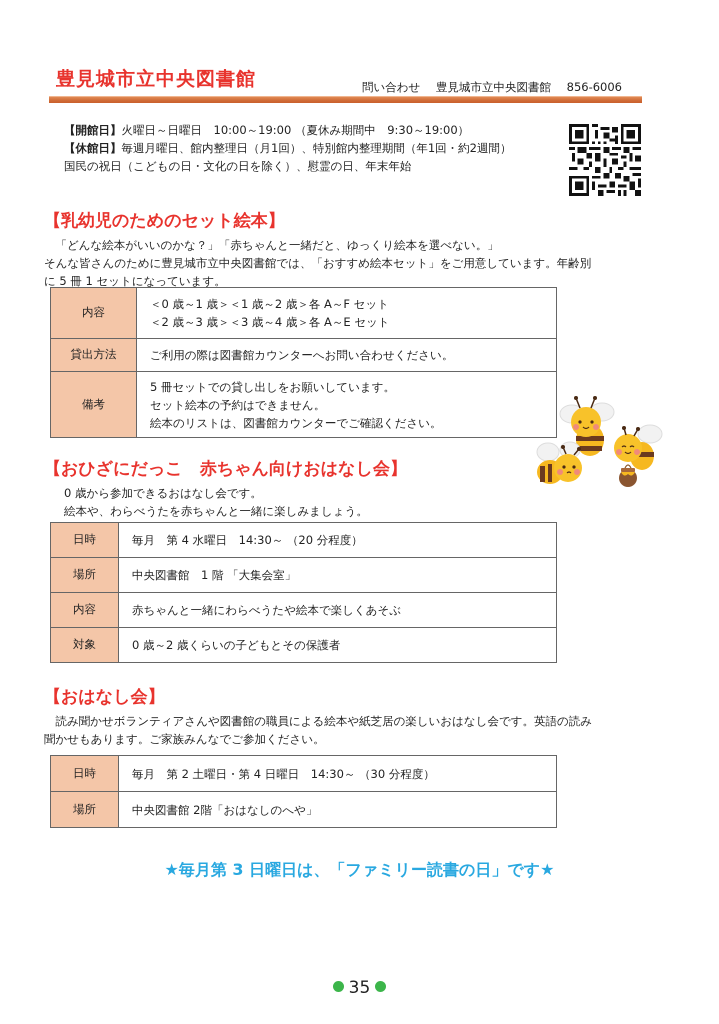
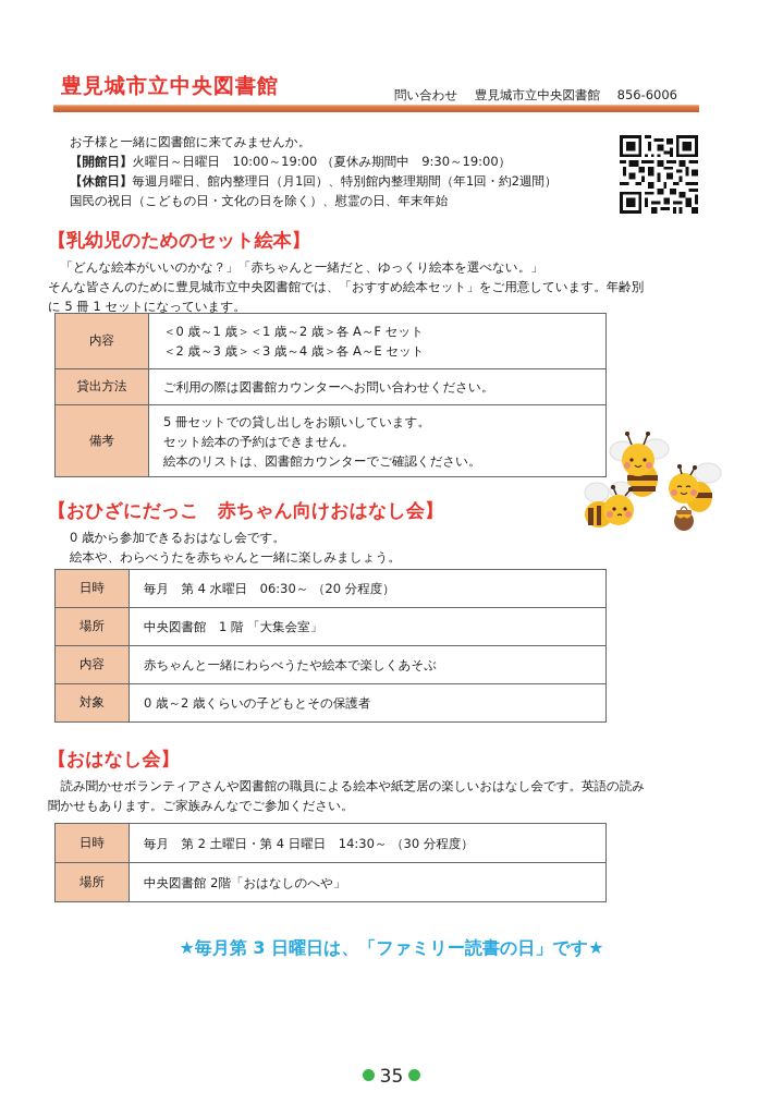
  豊見城市立中央図書館
  問い合わせ 豊見城市立中央図書館 856-6006
+ お子様と一緒に図書館に来てみませんか。
  【開館日】火曜日～日曜日 10:00～19:00 （夏休み期間中 9:30～19:00）
  【休館日】毎週月曜日、館内整理日（月1回）、特別館内整理期間（年1回・約2週間）
  国民の祝日（こどもの日・文化の日を除く）、慰霊の日、年末年始
  【乳幼児のためのセット絵本】
  「どんな絵本がいいのかな？」「赤ちゃんと一緒だと、ゆっくり絵本を選べない。」
  そんな皆さんのために豊見城市立中央図書館では、「おすすめ絵本セット」をご用意しています。年齢別
  に 5 冊 1 セットになっています。
  内容	＜0 歳～1 歳＞＜1 歳～2 歳＞各 A～F セット ＜2 歳～3 歳＞＜3 歳～4 歳＞各 A～E セット
  貸出方法	ご利用の際は図書館カウンターへお問い合わせください。
  備考	5 冊セットでの貸し出しをお願いしています。 セット絵本の予約はできません。 絵本のリストは、図書館カウンターでご確認ください。
  【おひざにだっこ 赤ちゃん向けおはなし会】
  0 歳から参加できるおはなし会です。
  絵本や、わらべうたを赤ちゃんと一緒に楽しみましょう。
- 日時	毎月 第 4 水曜日 14:30～ （20 分程度）
+ 日時	毎月 第 4 水曜日 06:30～ （20 分程度）
  場所	中央図書館 1 階 「大集会室」
  内容	赤ちゃんと一緒にわらべうたや絵本で楽しくあそぶ
  対象	0 歳～2 歳くらいの子どもとその保護者
  【おはなし会】
  読み聞かせボランティアさんや図書館の職員による絵本や紙芝居の楽しいおはなし会です。英語の読み
  聞かせもあります。ご家族みんなでご参加ください。
  日時	毎月 第 2 土曜日・第 4 日曜日 14:30～ （30 分程度）
  場所	中央図書館 2階「おはなしのへや」
  ★毎月第 3 日曜日は、「ファミリー読書の日」です★
  35
